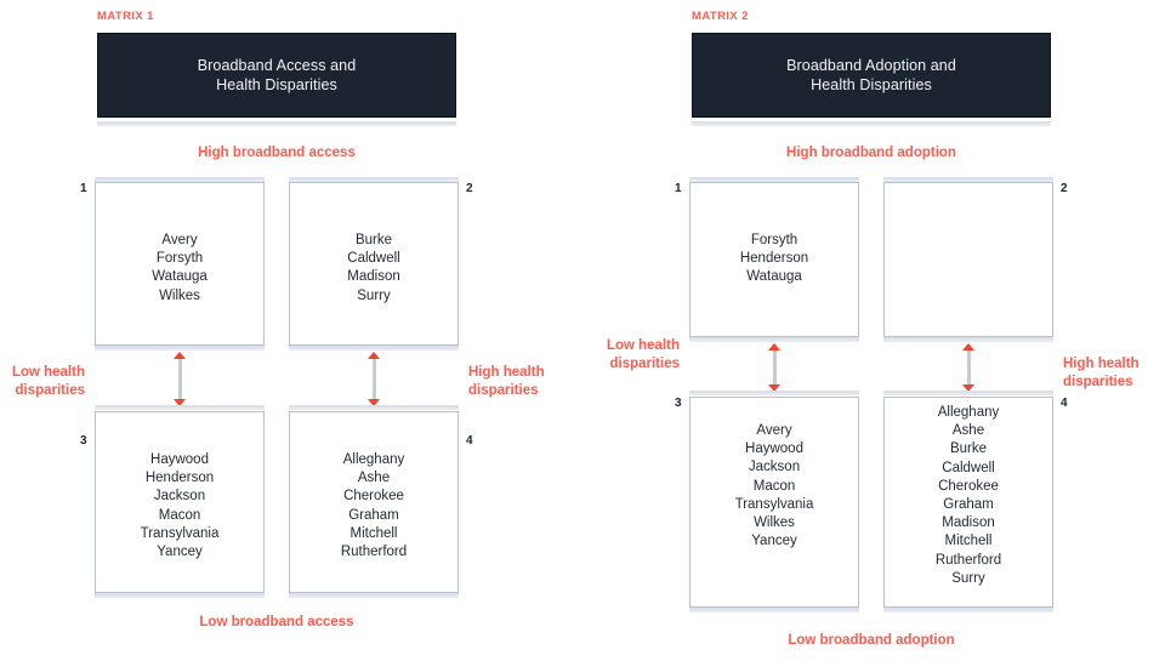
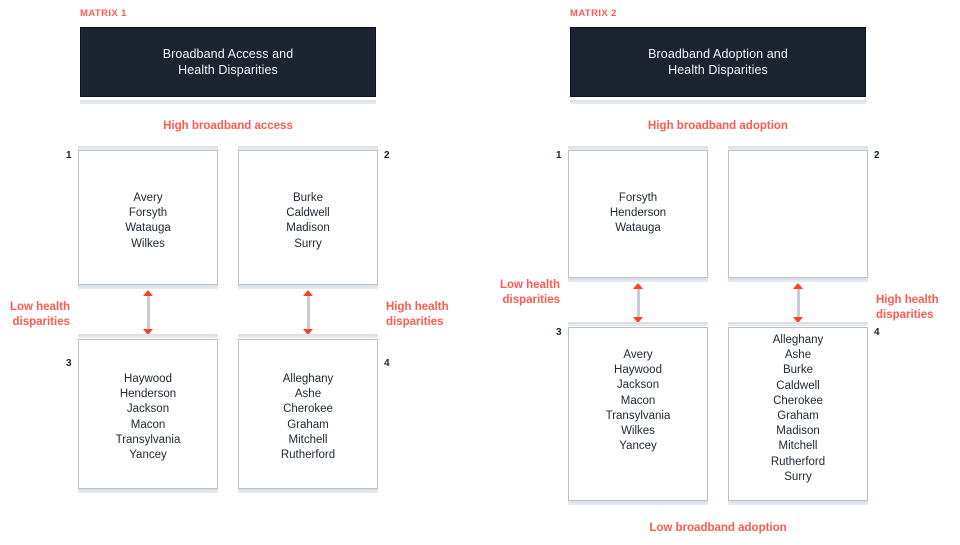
  MATRIX 1
  Broadband Access and
  Health Disparities
  High broadband access
  Avery
  Forsyth
  Watauga
  Wilkes
  1
  Burke
  Caldwell
  Madison
  Surry
  2
  Low health
  disparities
  High health
  disparities
  Haywood
  Henderson
  Jackson
  Macon
  Transylvania
  Yancey
  3
  Alleghany
  Ashe
  Cherokee
  Graham
  Mitchell
  Rutherford
  4
- Low broadband access
  MATRIX 2
  Broadband Adoption and
  Health Disparities
  High broadband adoption
  Forsyth
  Henderson
  Watauga
  1
  2
  Low health
  disparities
  High health
  disparities
  Avery
  Haywood
  Jackson
  Macon
  Transylvania
  Wilkes
  Yancey
  3
  Alleghany
  Ashe
  Burke
  Caldwell
  Cherokee
  Graham
  Madison
  Mitchell
  Rutherford
  Surry
  4
  Low broadband adoption
